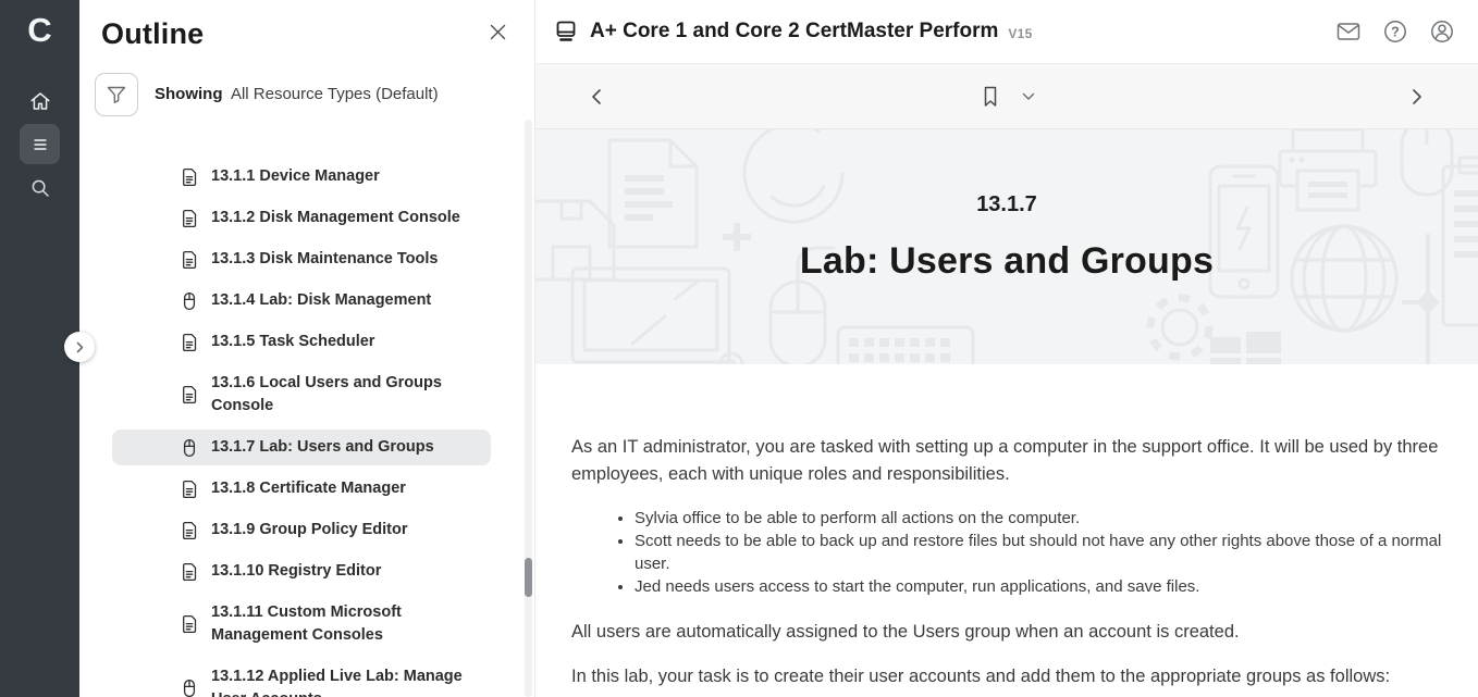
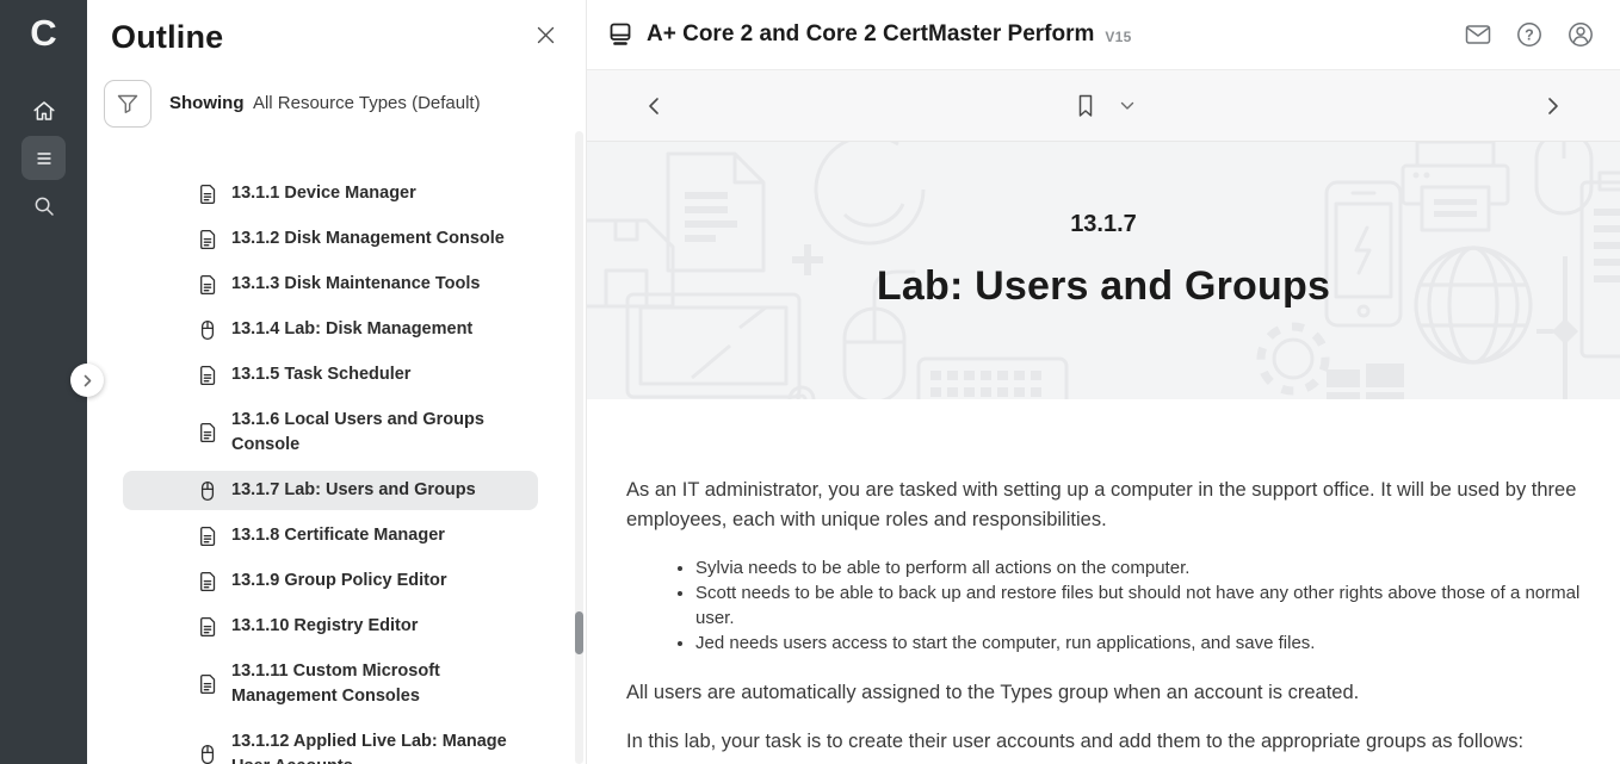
  C
  Outline
  Showing All Resource Types (Default)
  13.1.1 Device Manager
  13.1.2 Disk Management Console
  13.1.3 Disk Maintenance Tools
  13.1.4 Lab: Disk Management
  13.1.5 Task Scheduler
  13.1.6 Local Users and Groups Console
  13.1.7 Lab: Users and Groups
  13.1.8 Certificate Manager
  13.1.9 Group Policy Editor
  13.1.10 Registry Editor
  13.1.11 Custom Microsoft Management Consoles
  13.1.12 Applied Live Lab: Manage
- A+ Core 1 and Core 2 CertMaster Perform
+ A+ Core 2 and Core 2 CertMaster Perform
  V15
  ?
  13.1.7
  Lab: Users and Groups
  As an IT administrator, you are tasked with setting up a computer in the support office. It will be used by three employees, each with unique roles and responsibilities.
- Sylvia office to be able to perform all actions on the computer.
+ Sylvia needs to be able to perform all actions on the computer.
  Scott needs to be able to back up and restore files but should not have any other rights above those of a normal user.
  Jed needs users access to start the computer, run applications, and save files.
- All users are automatically assigned to the Users group when an account is created.
+ All users are automatically assigned to the Types group when an account is created.
  In this lab, your task is to create their user accounts and add them to the appropriate groups as follows:
